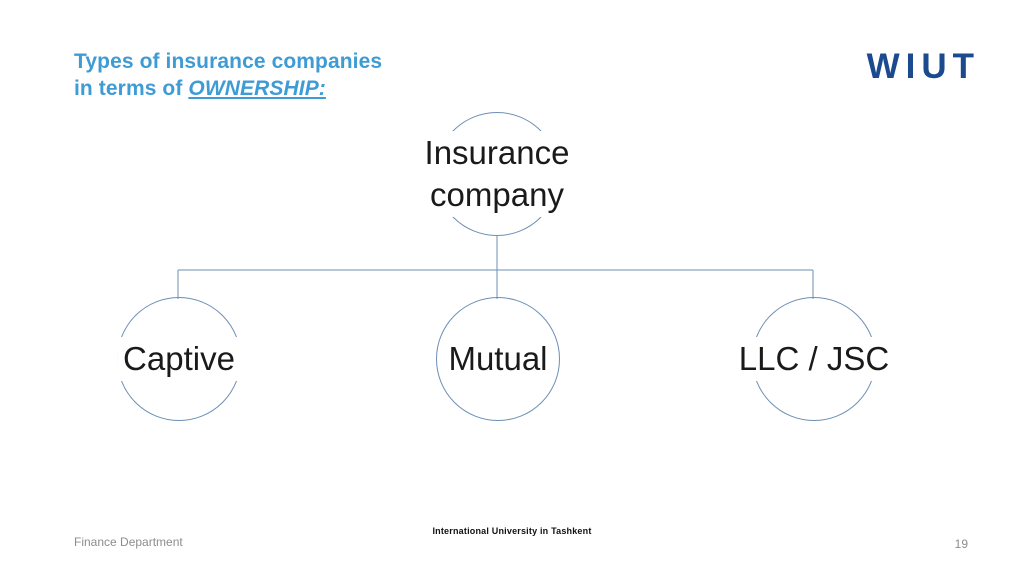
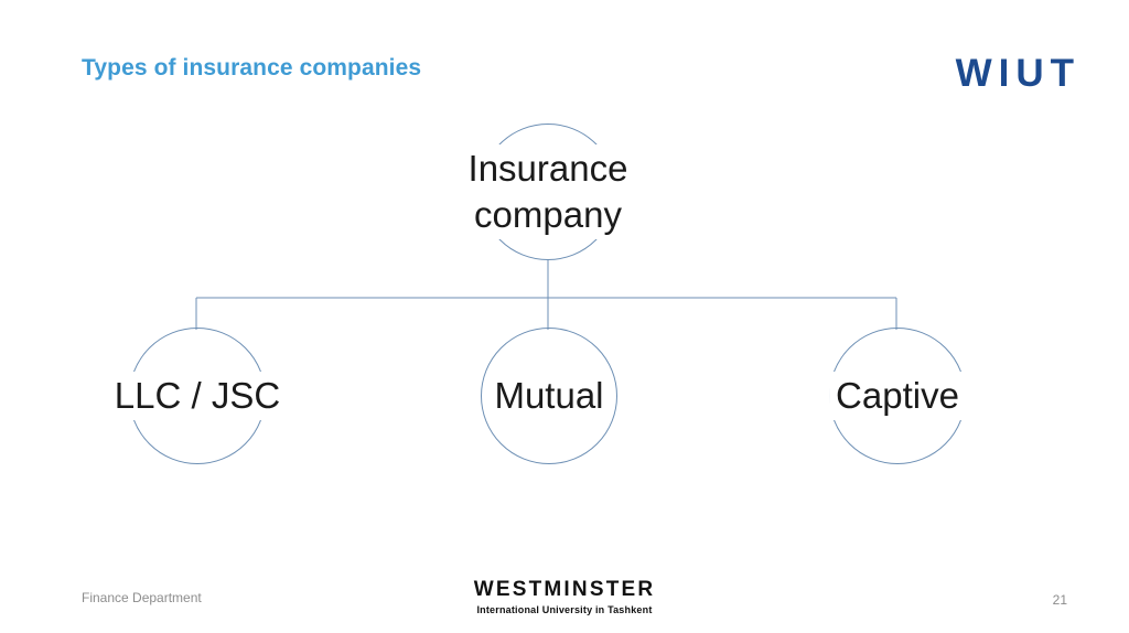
  Types of insurance companies
- in terms of OWNERSHIP:
  WIUT
  Insurance company
- Captive
+ LLC / JSC
  Mutual
- LLC / JSC
+ Captive
  Finance Department
+ WESTMINSTER
  International University in Tashkent
- 19
+ 21
